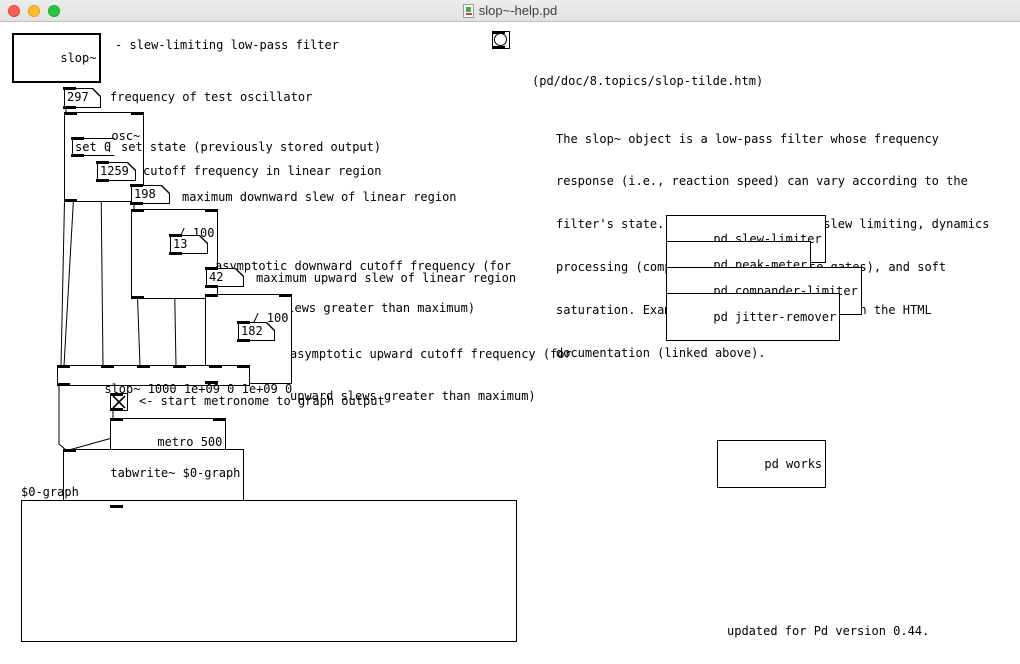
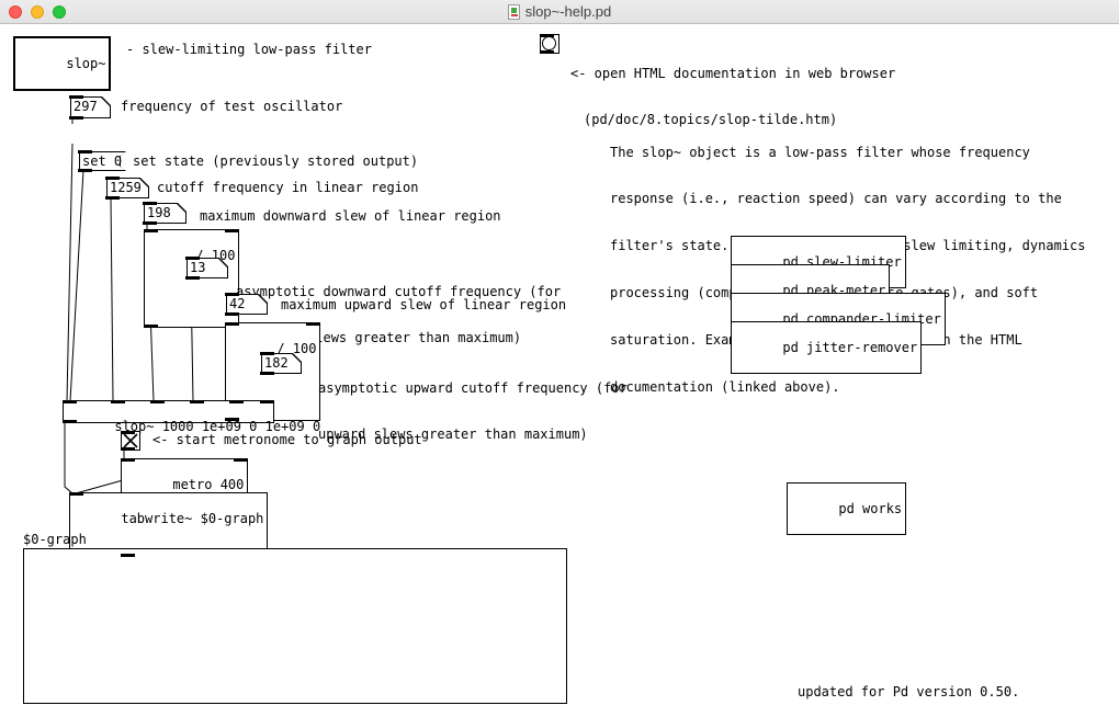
  slop~-help.pd
  slop~
  - slew-limiting low-pass filter
+ <- open HTML documentation in web browser
  (pd/doc/8.topics/slop-tilde.htm)
  The slop~ object is a low-pass filter whose frequency
  response (i.e., reaction speed) can vary according to the
  documentation (linked above).
  297
  frequency of test oscillator
- osc~
  set 0
  set state (previously stored output)
  1259
  cutoff frequency in linear region
  198
  maximum downward slew of linear region
  / 100
  13
  asymptotic downward cutoff frequency (for
  42
  maximum upward slew of linear region
  / 100
  182
  asymptotic upward cutoff frequency (for
  upward slews greater than maximum)
  slop~ 1000 1e+09 0 1e+09 0
  <- start metronome to graph output
- metro 500
+ metro 400
  tabwrite~ $0-graph
  pd slew-limiter
  pd peak-meter
  pd compander-limiter
  pd jitter-remover
  pd works
  $0-graph
- updated for Pd version 0.44.
+ updated for Pd version 0.50.
